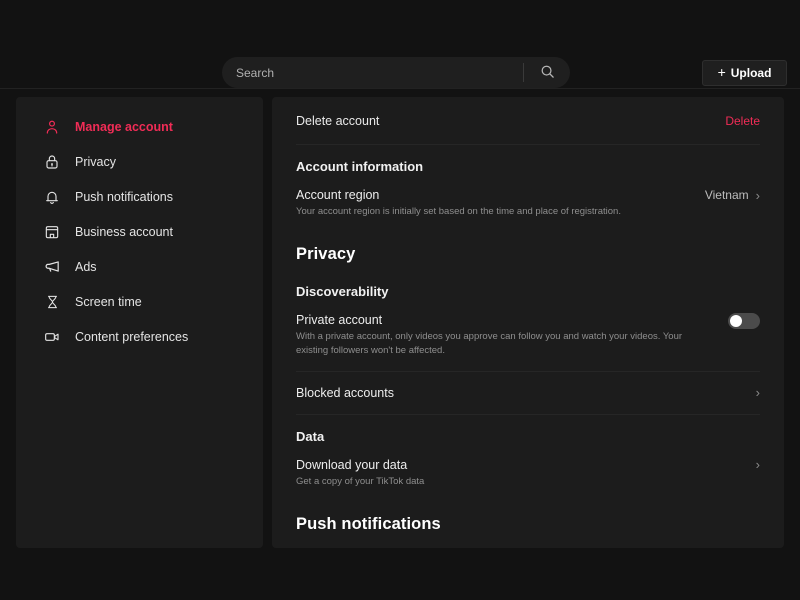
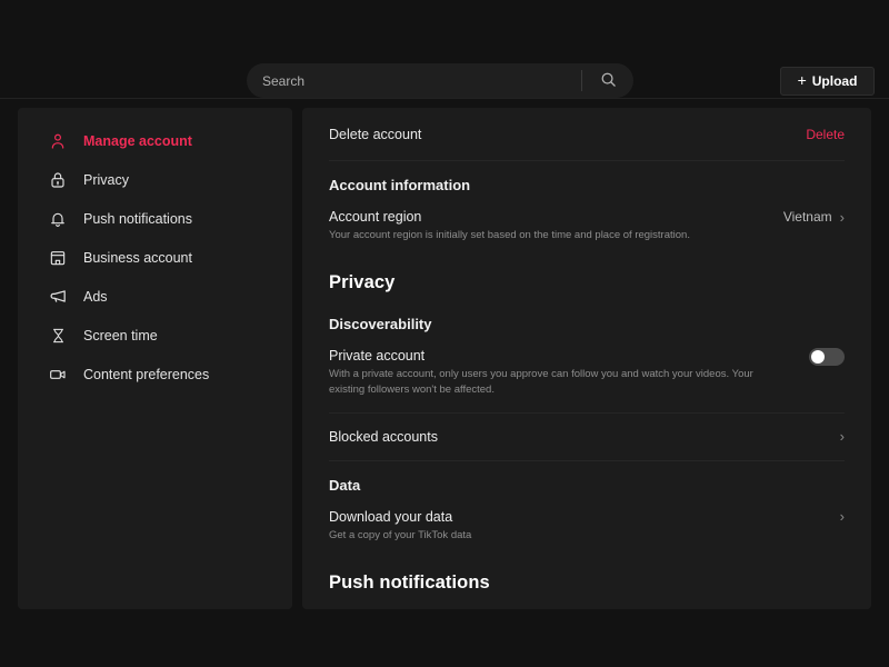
  Search
  +
  Upload
  Manage account
  Privacy
  Push notifications
  Business account
  Ads
  Screen time
  Content preferences
  Delete account
  Delete
  Account information
  Account region
  Your account region is initially set based on the time and place of registration.
  Vietnam
  ›
  Privacy
  Discoverability
  Private account
- With a private account, only videos you approve can follow you and watch your videos. Your existing followers won't be affected.
+ With a private account, only users you approve can follow you and watch your videos. Your existing followers won't be affected.
  Blocked accounts
  ›
  Data
  Download your data
  Get a copy of your TikTok data
  ›
  Push notifications
